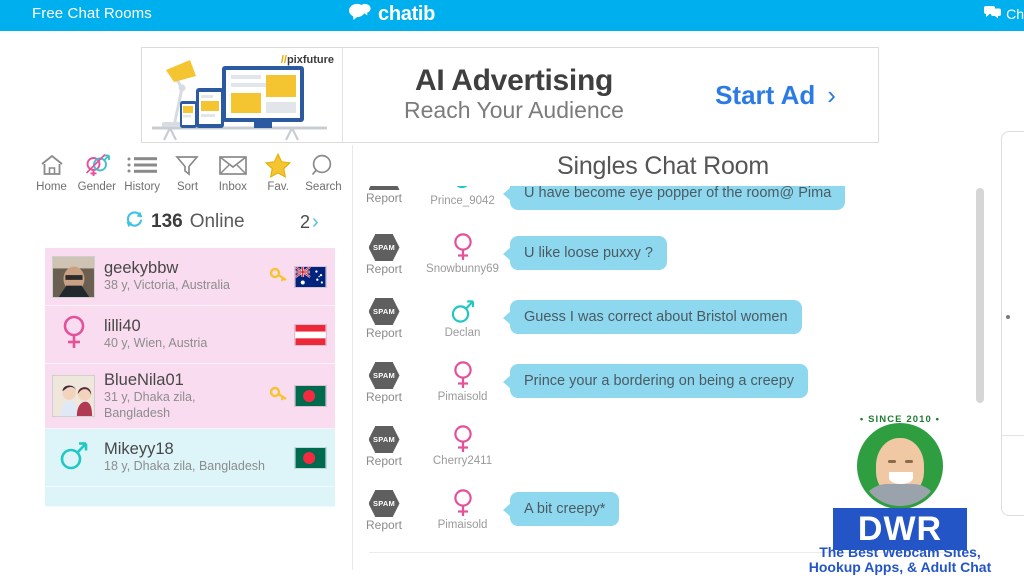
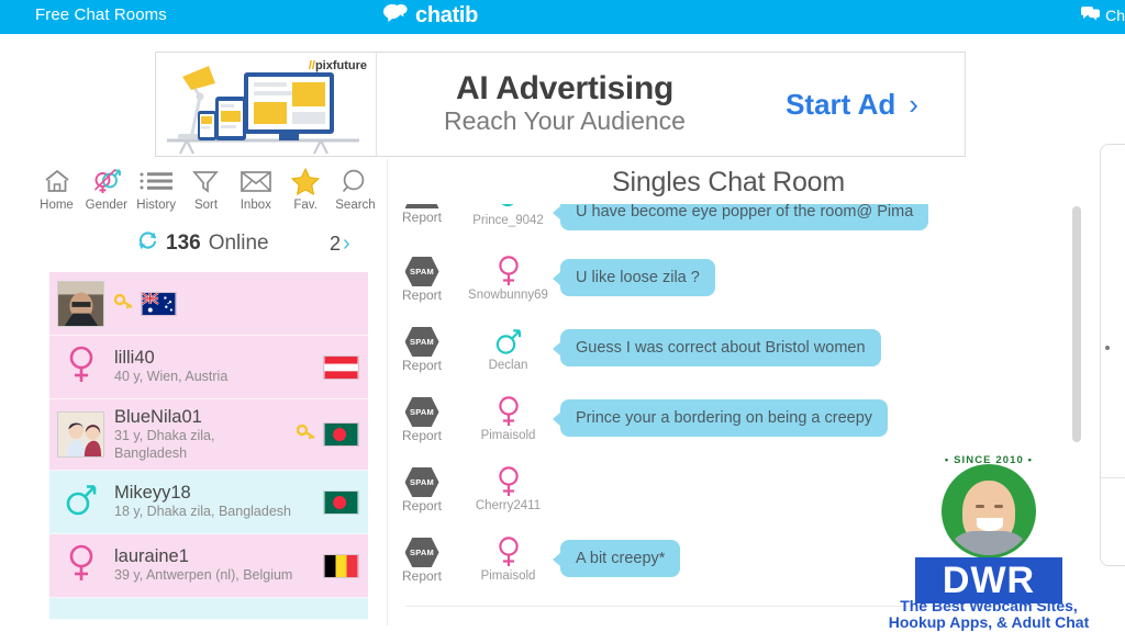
  Free Chat Rooms
  chatib
  Ch
  //pixfuture
  AI Advertising
  Reach Your Audience
  Start Ad
  ›
  Home
  Gender
  History
  Sort
  Inbox
  Fav.
  Search
  136
  Online
  2
  ›
- geekybbw
- 38 y, Victoria, Australia
  lilli40
  40 y, Wien, Austria
  BlueNila01
  31 y, Dhaka zila, Bangladesh
  Mikeyy18
  18 y, Dhaka zila, Bangladesh
+ lauraine1
+ 39 y, Antwerpen (nl), Belgium
  Singles Chat Room
  Report
  Prince_9042
  U have become eye popper of the room@ Pima
  SPAM
  Report
  Snowbunny69
- U like loose puxxy ?
+ U like loose zila ?
  SPAM
  Report
  Declan
  Guess I was correct about Bristol women
  SPAM
  Report
  Pimaisold
  Prince your a bordering on being a creepy
  SPAM
  Report
  Cherry2411
  SPAM
  Report
  Pimaisold
  A bit creepy*
  • SINCE 2010 •
  DWR
  The Best Webcam Sites,
  Hookup Apps, & Adult Chat
